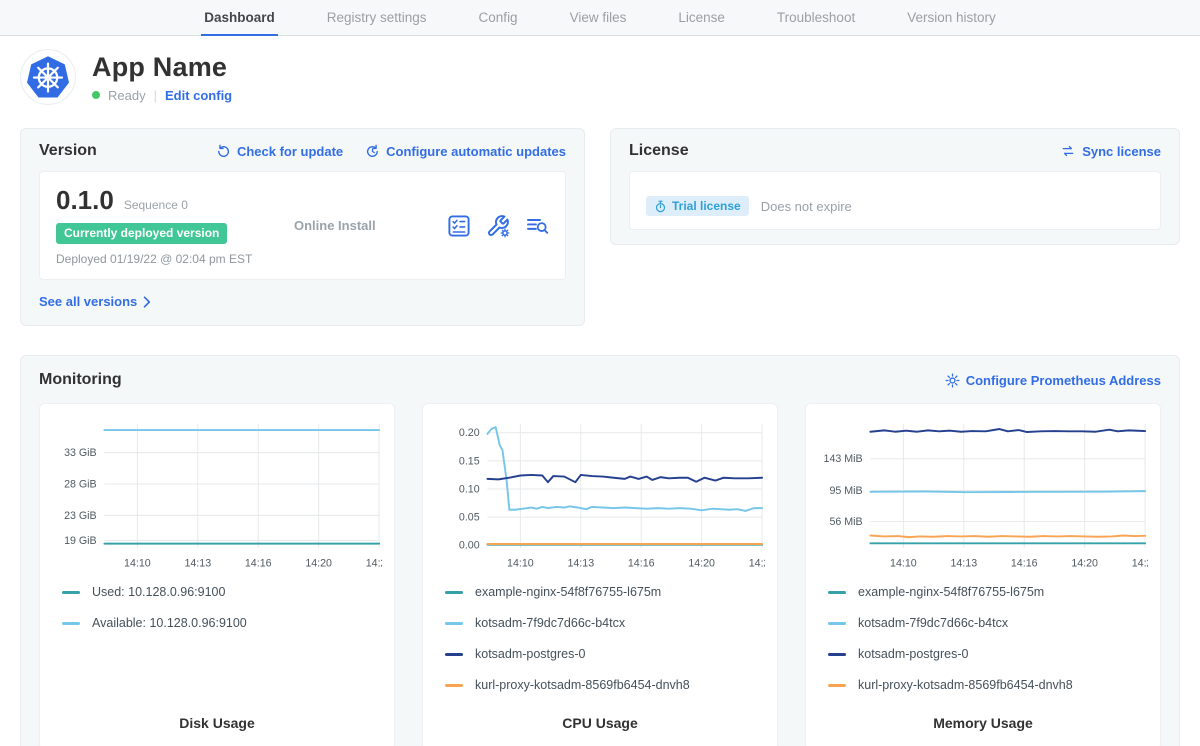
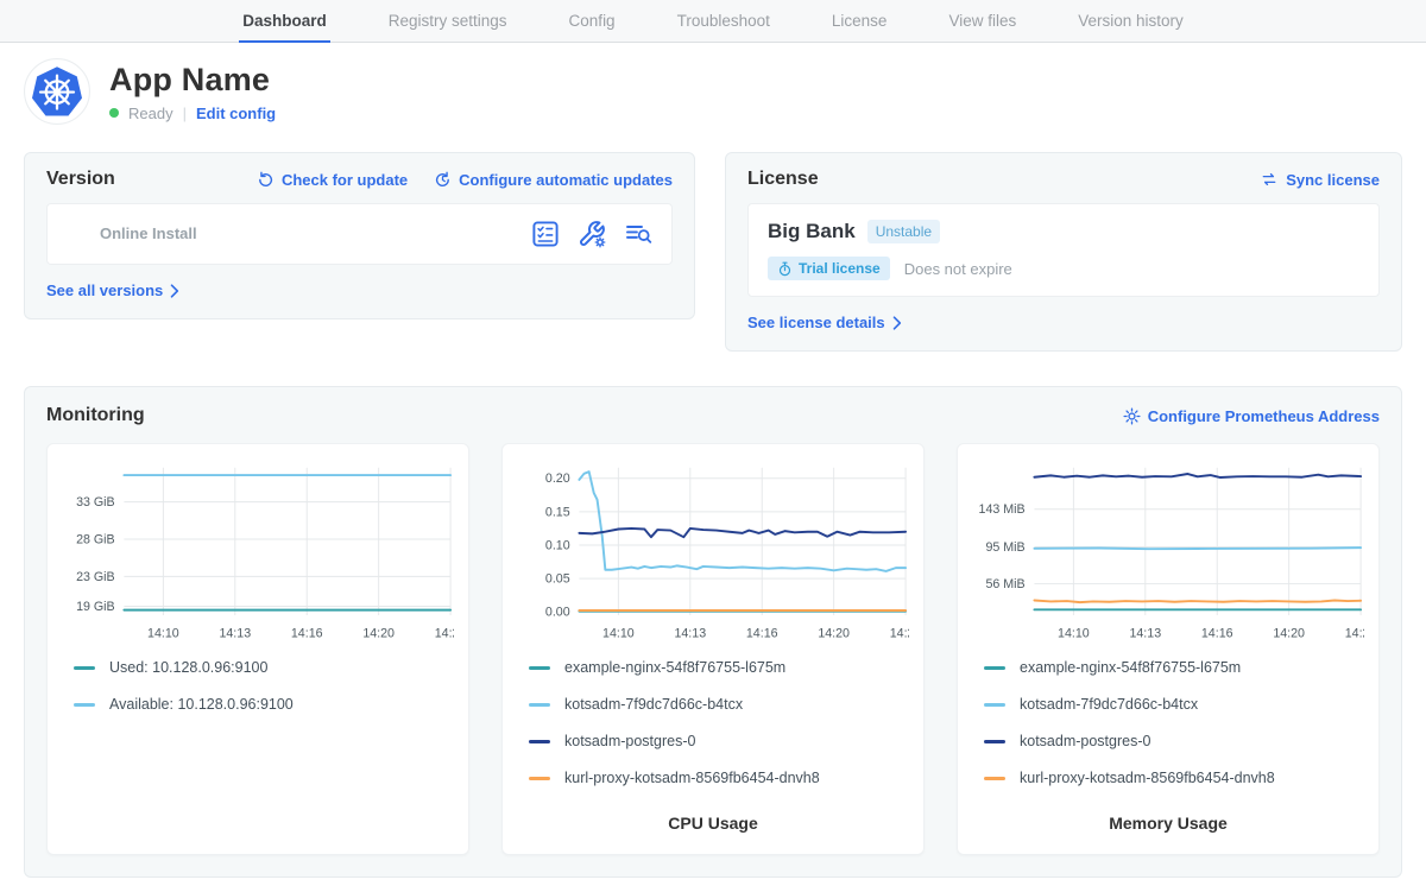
  Dashboard
  Registry settings
  Config
- View files
+ Troubleshoot
  License
- Troubleshoot
+ View files
  Version history
  App Name
  Ready
  |
  Edit config
  Version
  Check for update
  Configure automatic updates
- 0.1.0
- Sequence 0
- Currently deployed version
- Deployed 01/19/22 @ 02:04 pm EST
  Online Install
  See all versions
  License
  Sync license
+ Big Bank
+ Unstable
  Trial license
  Does not expire
+ See license details
  Monitoring
  Configure Prometheus Address
  19 GiB
  23 GiB
  28 GiB
  33 GiB
  14:10
  14:13
  14:16
  14:20
  Used: 10.128.0.96:9100
  Available: 10.128.0.96:9100
- Disk Usage
  0.00
  0.05
  0.10
  0.15
  0.20
  14:10
  14:13
  14:16
  14:20
  example-nginx-54f8f76755-l675m
  kotsadm-7f9dc7d66c-b4tcx
  kotsadm-postgres-0
  kurl-proxy-kotsadm-8569fb6454-dnvh8
  CPU Usage
  56 MiB
  95 MiB
  143 MiB
  14:10
  14:13
  14:16
  14:20
  example-nginx-54f8f76755-l675m
  kotsadm-7f9dc7d66c-b4tcx
  kotsadm-postgres-0
  kurl-proxy-kotsadm-8569fb6454-dnvh8
  Memory Usage
